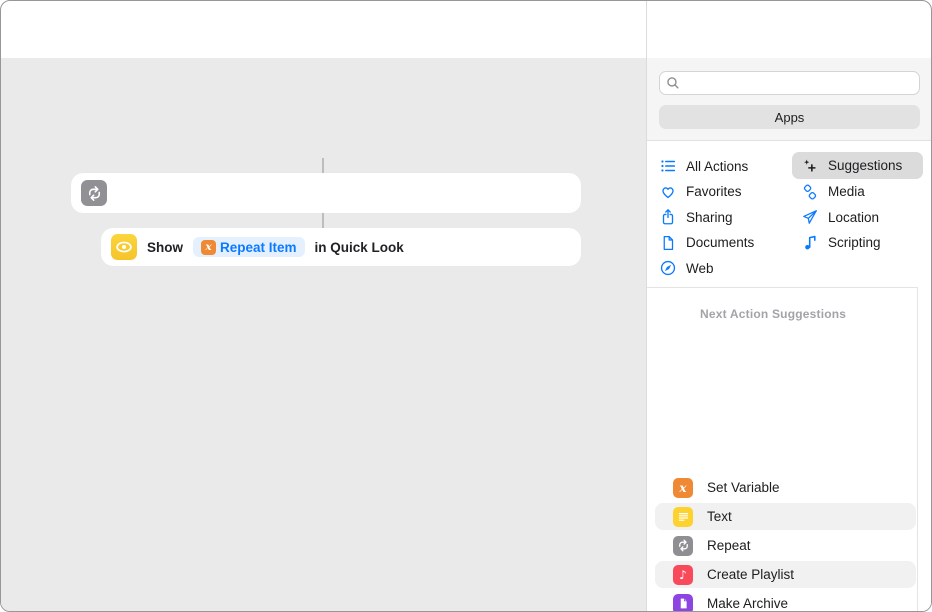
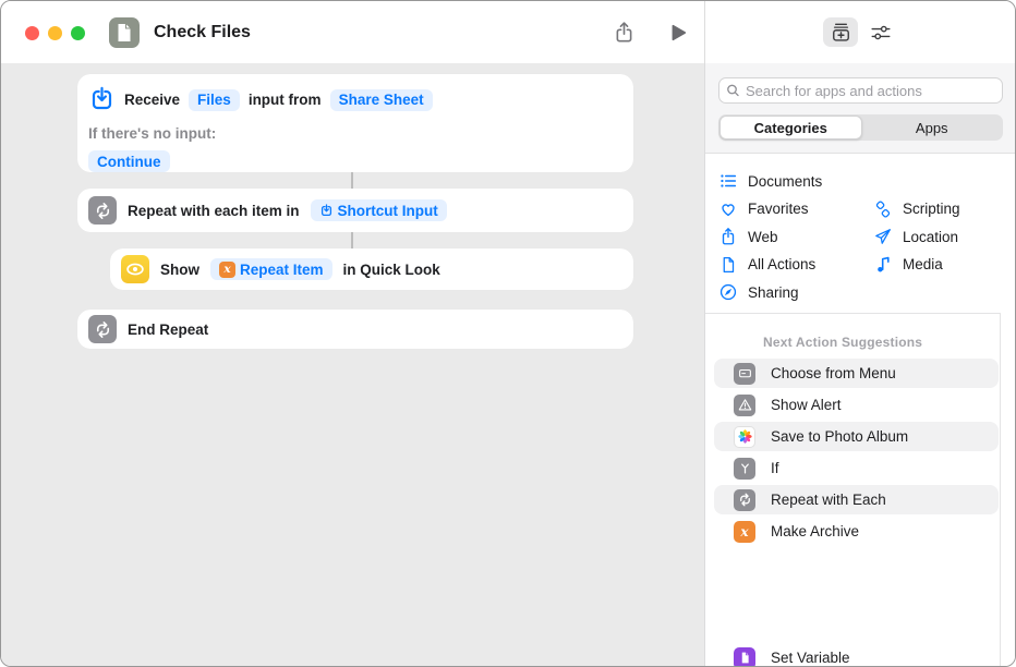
+ Check Files
+ Receive
+ Files
+ input from
+ Share Sheet
+ If there's no input:
+ Continue
+ Repeat with each item in
+ Shortcut Input
  Show
  x
  Repeat Item
  in Quick Look
+ End Repeat
+ Search for apps and actions
+ Categories
  Apps
- All Actions
+ Documents
  Favorites
- Sharing
+ Web
- Documents
+ All Actions
- Web
+ Sharing
- Suggestions
- Media
+ Scripting
  Location
- Scripting
+ Media
  Next Action Suggestions
+ Choose from Menu
+ Show Alert
+ Save to Photo Album
+ If
+ Repeat with Each
  x
- Set Variable
+ Make Archive
- Text
- Repeat
- ♪
- Create Playlist
- Make Archive
+ Set Variable
